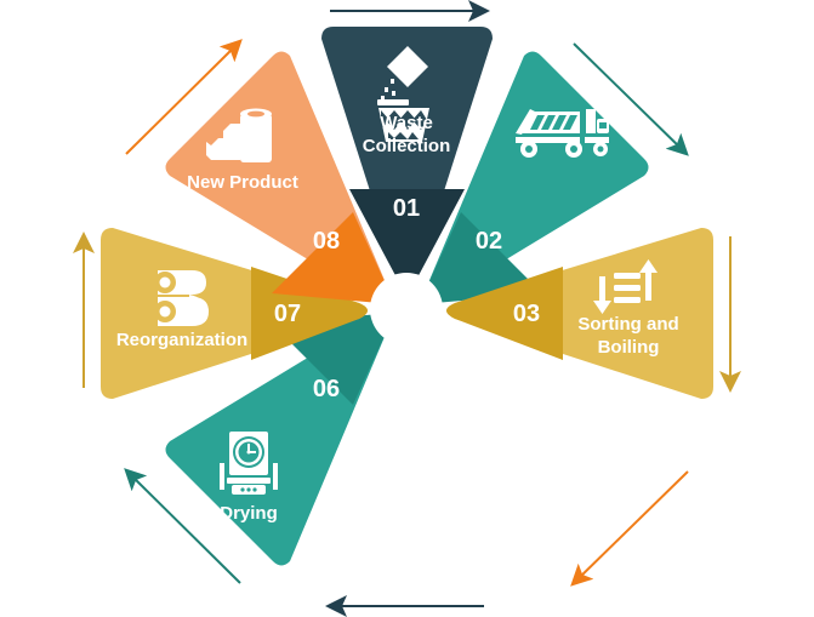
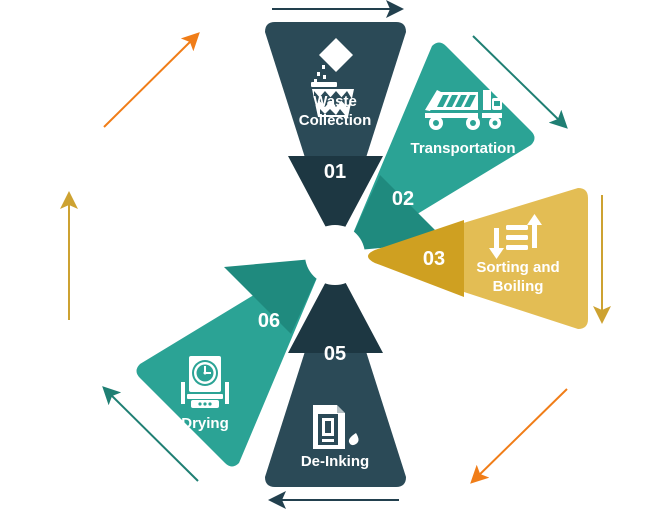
  Waste
  Collection
  01
+ Transportation
  02
  Sorting and
  Boiling
  03
+ De-Inking
+ 05
  Drying
  06
- Reorganization
- 07
- New Product
- 08
